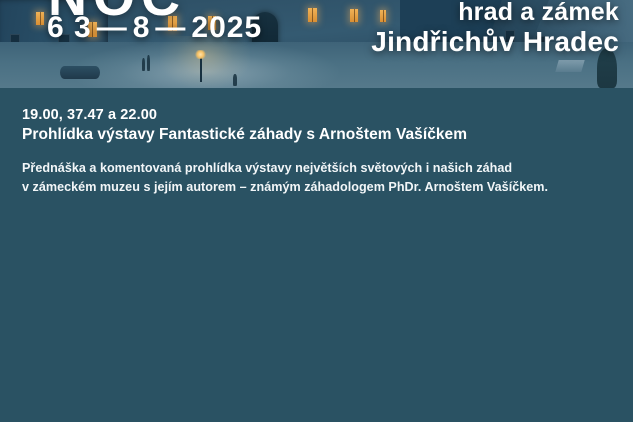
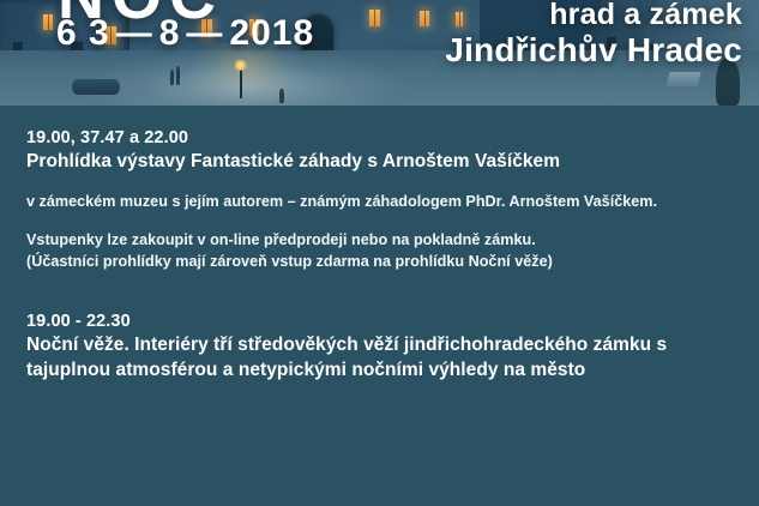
  6 3
  —
  8
  —
- 2025
+ 2018
  hrad a zámek
  Jindřichův Hradec
  19.00, 37.47 a 22.00
  Prohlídka výstavy Fantastické záhady s Arnoštem Vašíčkem
- Přednáška a komentovaná prohlídka výstavy největších světových i našich záhad
  v zámeckém muzeu s jejím autorem – známým záhadologem PhDr. Arnoštem Vašíčkem.
+ Vstupenky lze zakoupit v on-line předprodeji nebo na pokladně zámku.
+ (Účastníci prohlídky mají zároveň vstup zdarma na prohlídku Noční věže)
+ 19.00 - 22.30
+ Noční věže. Interiéry tří středověkých věží jindřichohradeckého zámku s tajuplnou atmosférou a netypickými nočními výhledy na město
